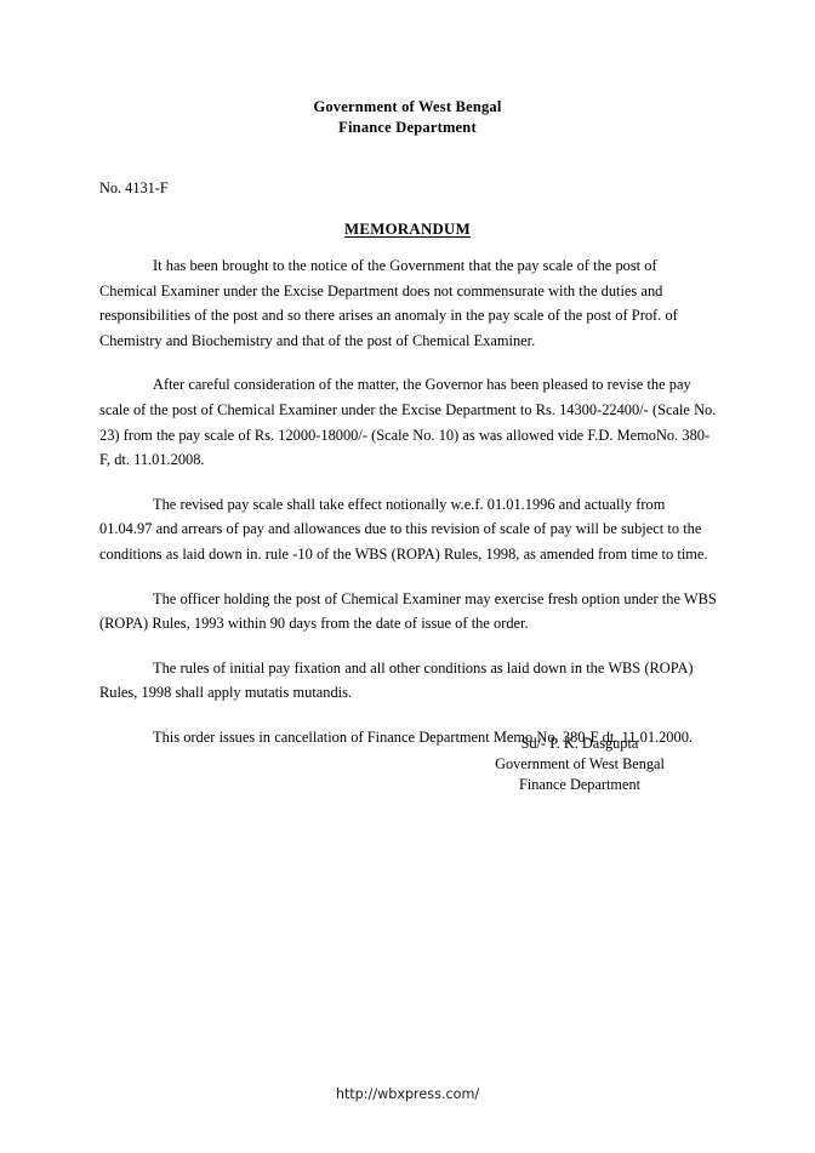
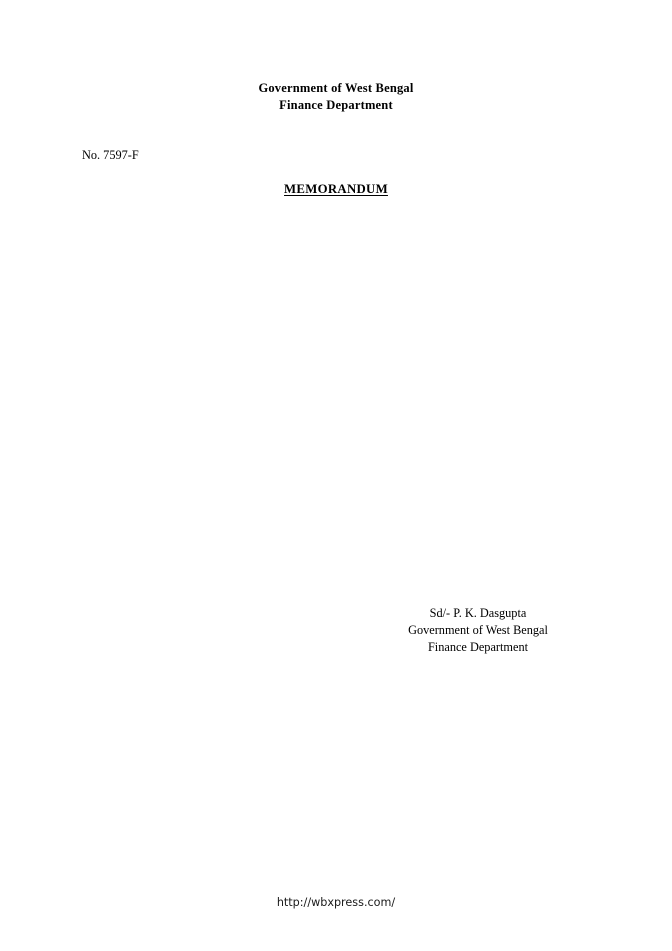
  Government of West Bengal
  Finance Department
- No. 4131-F
+ No. 7597-F
  MEMORANDUM
- It has been brought to the notice of the Government that the pay scale of the post of Chemical Examiner under the Excise Department does not commensurate with the duties and responsibilities of the post and so there arises an anomaly in the pay scale of the post of Prof. of Chemistry and Biochemistry and that of the post of Chemical Examiner.
- After careful consideration of the matter, the Governor has been pleased to revise the pay scale of the post of Chemical Examiner under the Excise Department to Rs. 14300-22400/- (Scale No. 23) from the pay scale of Rs. 12000-18000/- (Scale No. 10) as was allowed vide F.D. MemoNo. 380-F, dt. 11.01.2008.
- The revised pay scale shall take effect notionally w.e.f. 01.01.1996 and actually from 01.04.97 and arrears of pay and allowances due to this revision of scale of pay will be subject to the conditions as laid down in. rule -10 of the WBS (ROPA) Rules, 1998, as amended from time to time.
- The officer holding the post of Chemical Examiner may exercise fresh option under the WBS (ROPA) Rules, 1993 within 90 days from the date of issue of the order.
- The rules of initial pay fixation and all other conditions as laid down in the WBS (ROPA) Rules, 1998 shall apply mutatis mutandis.
- This order issues in cancellation of Finance Department Memo No. 380-F dt. 11.01.2000.
  Sd/- P. K. Dasgupta
  Government of West Bengal
  Finance Department
  http://wbxpress.com/
